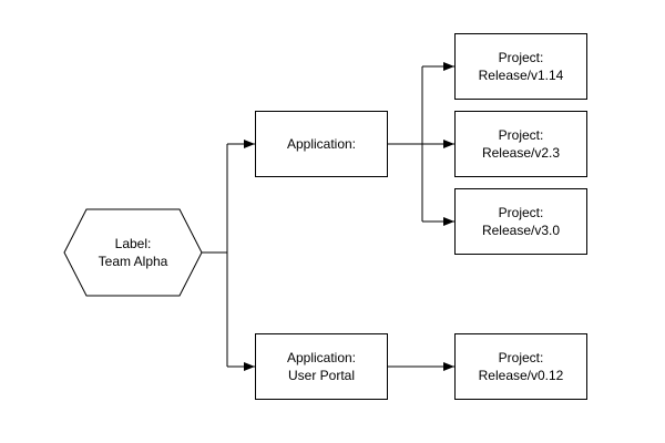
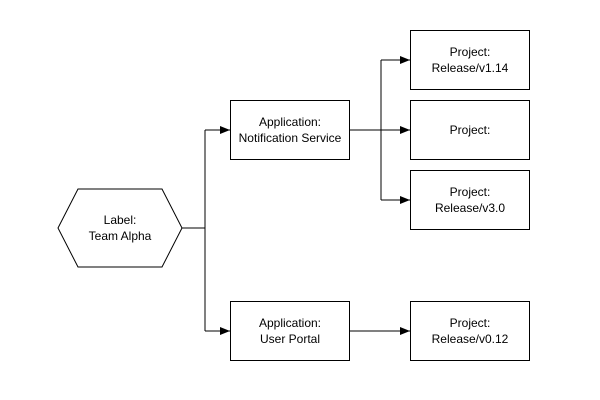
  Label:
  Team Alpha
  Application:
+ Notification Service
  Application:
  User Portal
  Project:
  Release/v1.14
  Project:
- Release/v2.3
  Project:
  Release/v3.0
  Project:
  Release/v0.12
